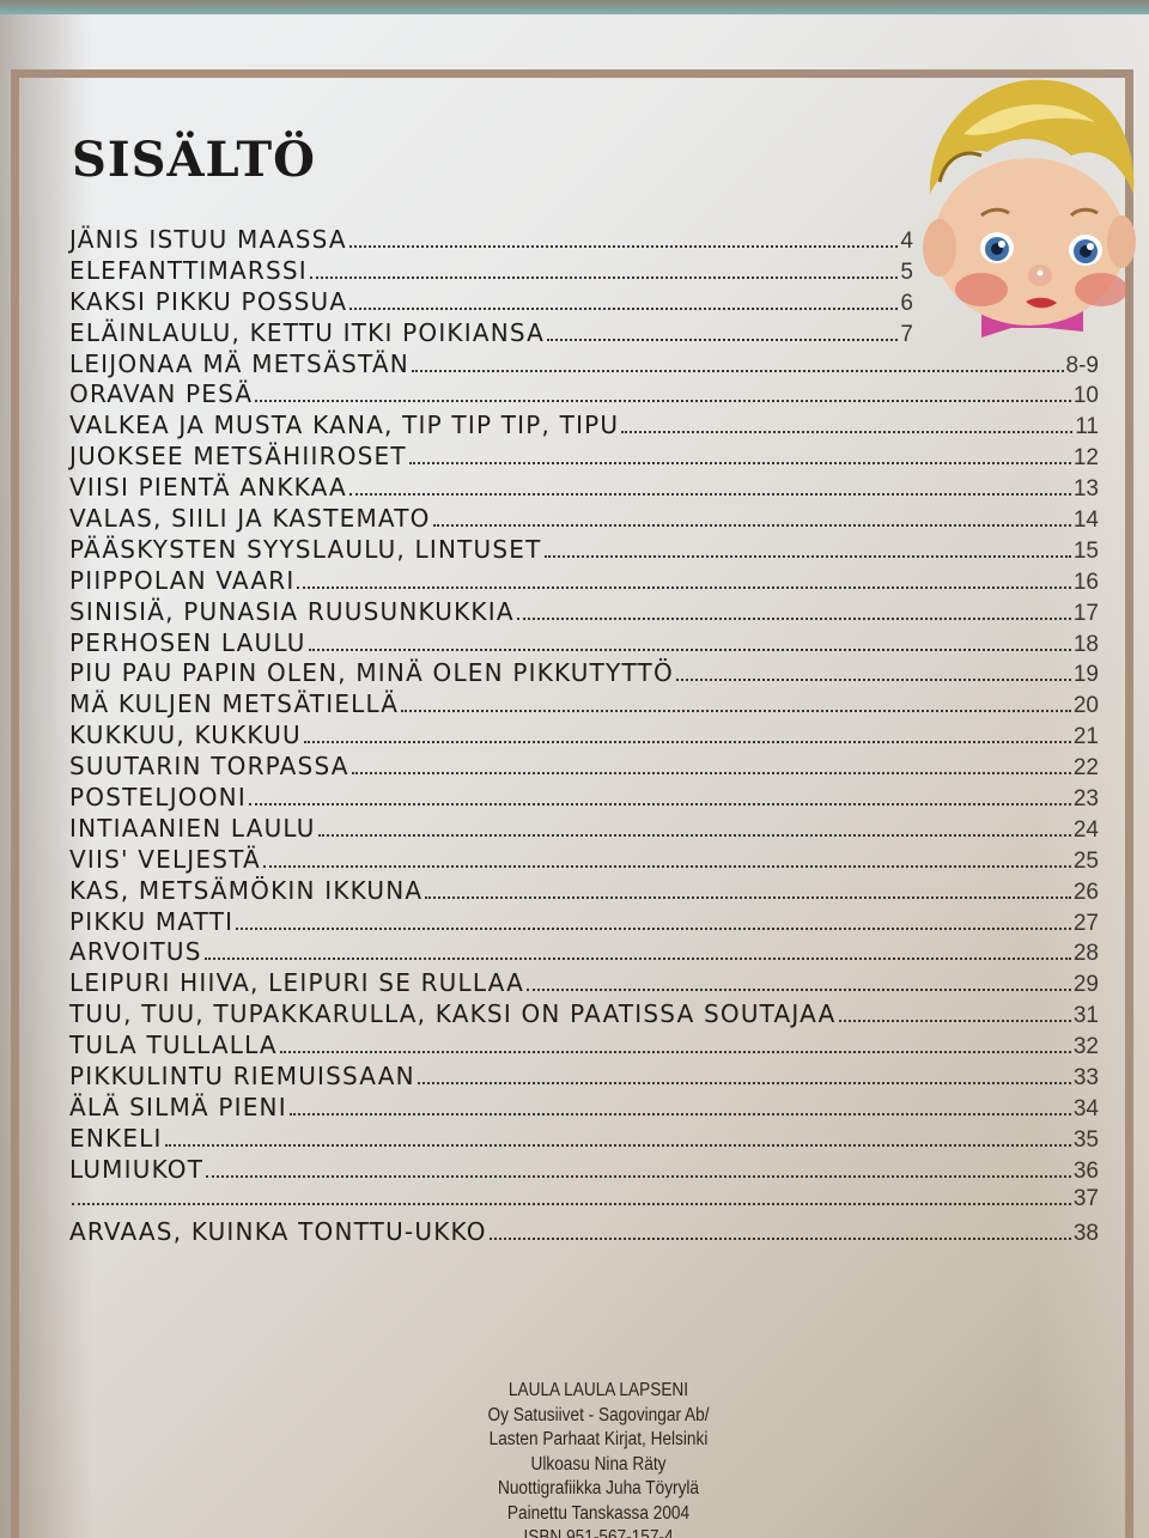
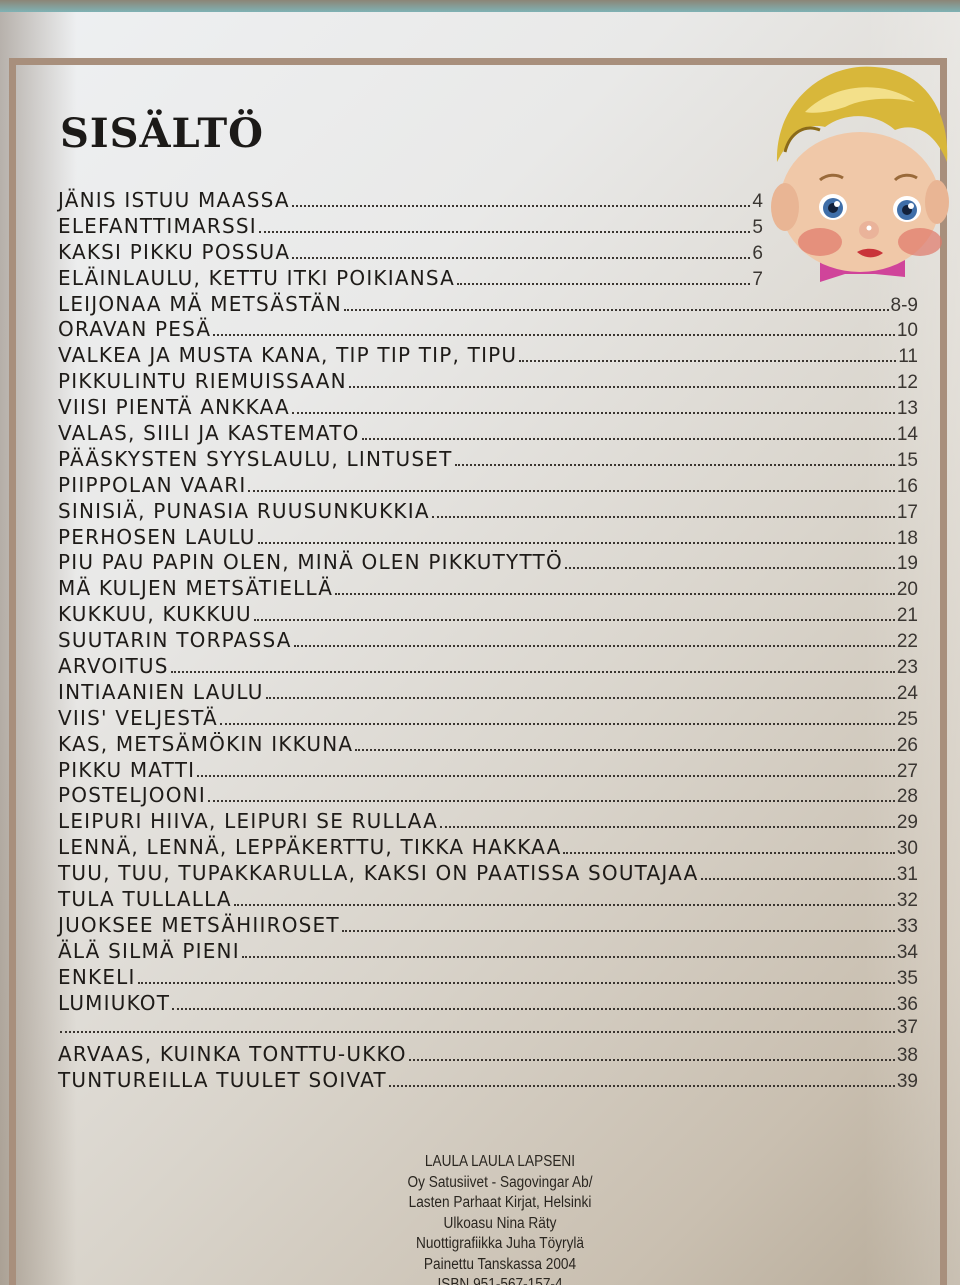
  SISÄLTÖ
  JÄNIS ISTUU MAASSA
  4
  ELEFANTTIMARSSI
  5
  KAKSI PIKKU POSSUA
  6
  ELÄINLAULU, KETTU ITKI POIKIANSA
  7
  LEIJONAA MÄ METSÄSTÄN
  8-9
  ORAVAN PESÄ
  10
  VALKEA JA MUSTA KANA, TIP TIP TIP, TIPU
  11
- JUOKSEE METSÄHIIROSET
+ PIKKULINTU RIEMUISSAAN
  12
  VIISI PIENTÄ ANKKAA
  13
  VALAS, SIILI JA KASTEMATO
  14
  PÄÄSKYSTEN SYYSLAULU, LINTUSET
  15
  PIIPPOLAN VAARI
  16
  SINISIÄ, PUNASIA RUUSUNKUKKIA
  17
  PERHOSEN LAULU
  18
  PIU PAU PAPIN OLEN, MINÄ OLEN PIKKUTYTTÖ
  19
  MÄ KULJEN METSÄTIELLÄ
  20
  KUKKUU, KUKKUU
  21
  SUUTARIN TORPASSA
  22
- POSTELJOONI
+ ARVOITUS
  23
  INTIAANIEN LAULU
  24
  VIIS' VELJESTÄ
  25
  KAS, METSÄMÖKIN IKKUNA
  26
  PIKKU MATTI
  27
- ARVOITUS
+ POSTELJOONI
  28
  LEIPURI HIIVA, LEIPURI SE RULLAA
  29
+ LENNÄ, LENNÄ, LEPPÄKERTTU, TIKKA HAKKAA
+ 30
  TUU, TUU, TUPAKKARULLA, KAKSI ON PAATISSA SOUTAJAA
  31
  TULA TULLALLA
  32
- PIKKULINTU RIEMUISSAAN
+ JUOKSEE METSÄHIIROSET
  33
  ÄLÄ SILMÄ PIENI
  34
  ENKELI
  35
  LUMIUKOT
  36
  37
  ARVAAS, KUINKA TONTTU-UKKO
  38
+ TUNTUREILLA TUULET SOIVAT
+ 39
  LAULA LAULA LAPSENI
  Oy Satusiivet - Sagovingar Ab/
  Lasten Parhaat Kirjat, Helsinki
  Ulkoasu Nina Räty
  Nuottigrafiikka Juha Töyrylä
  Painettu Tanskassa 2004
